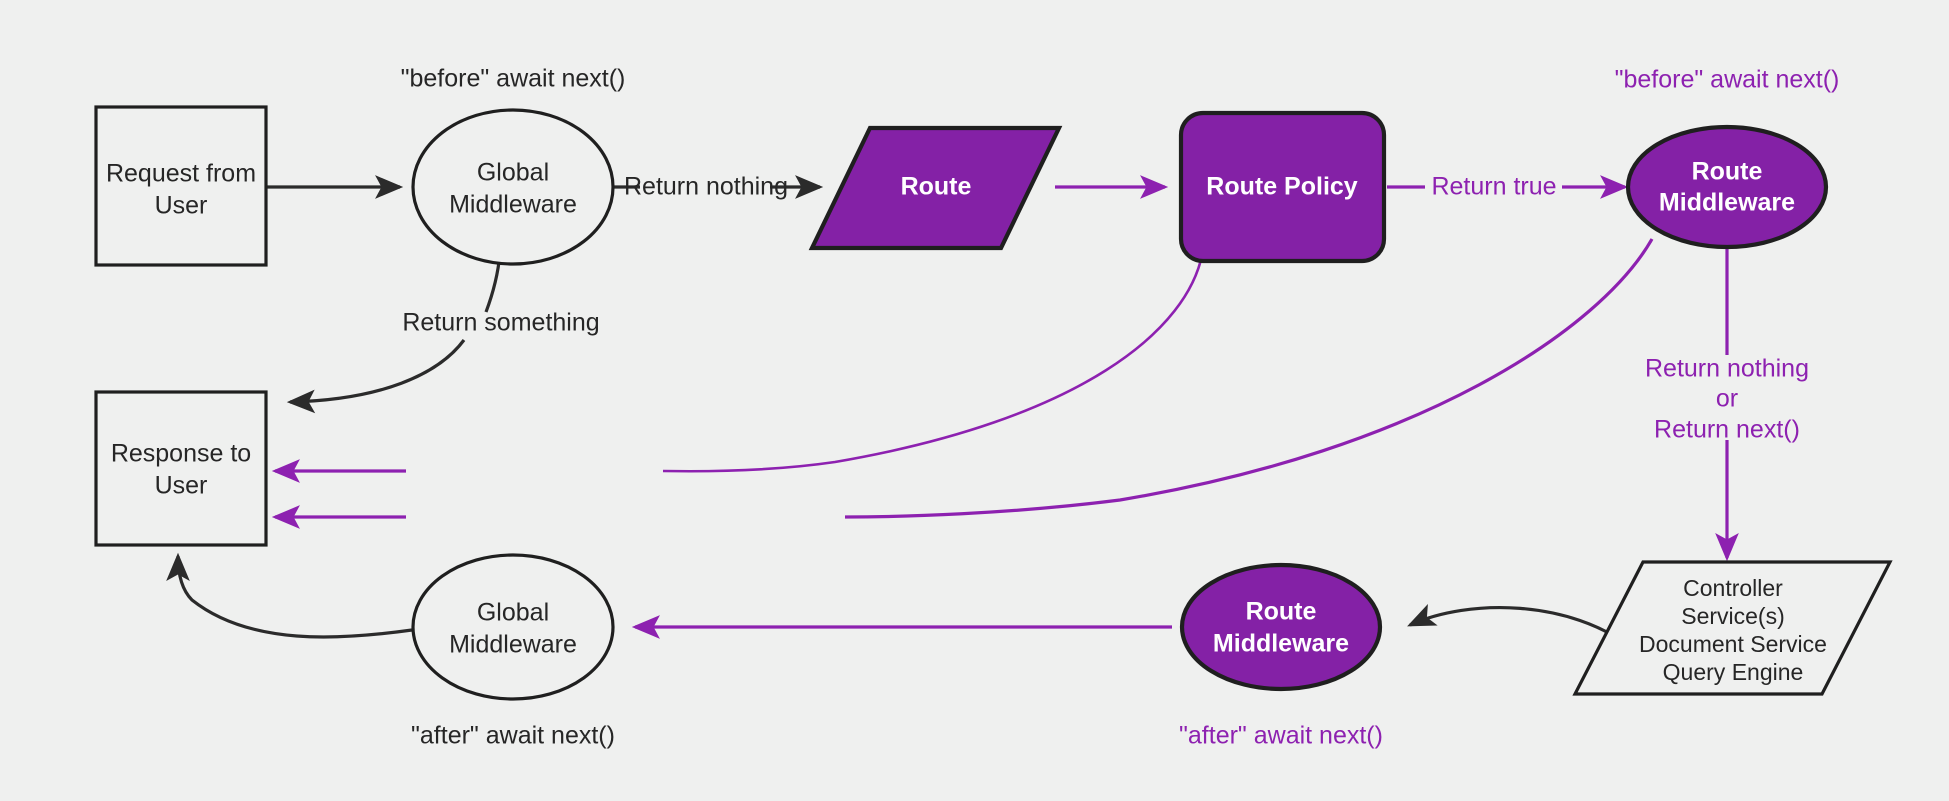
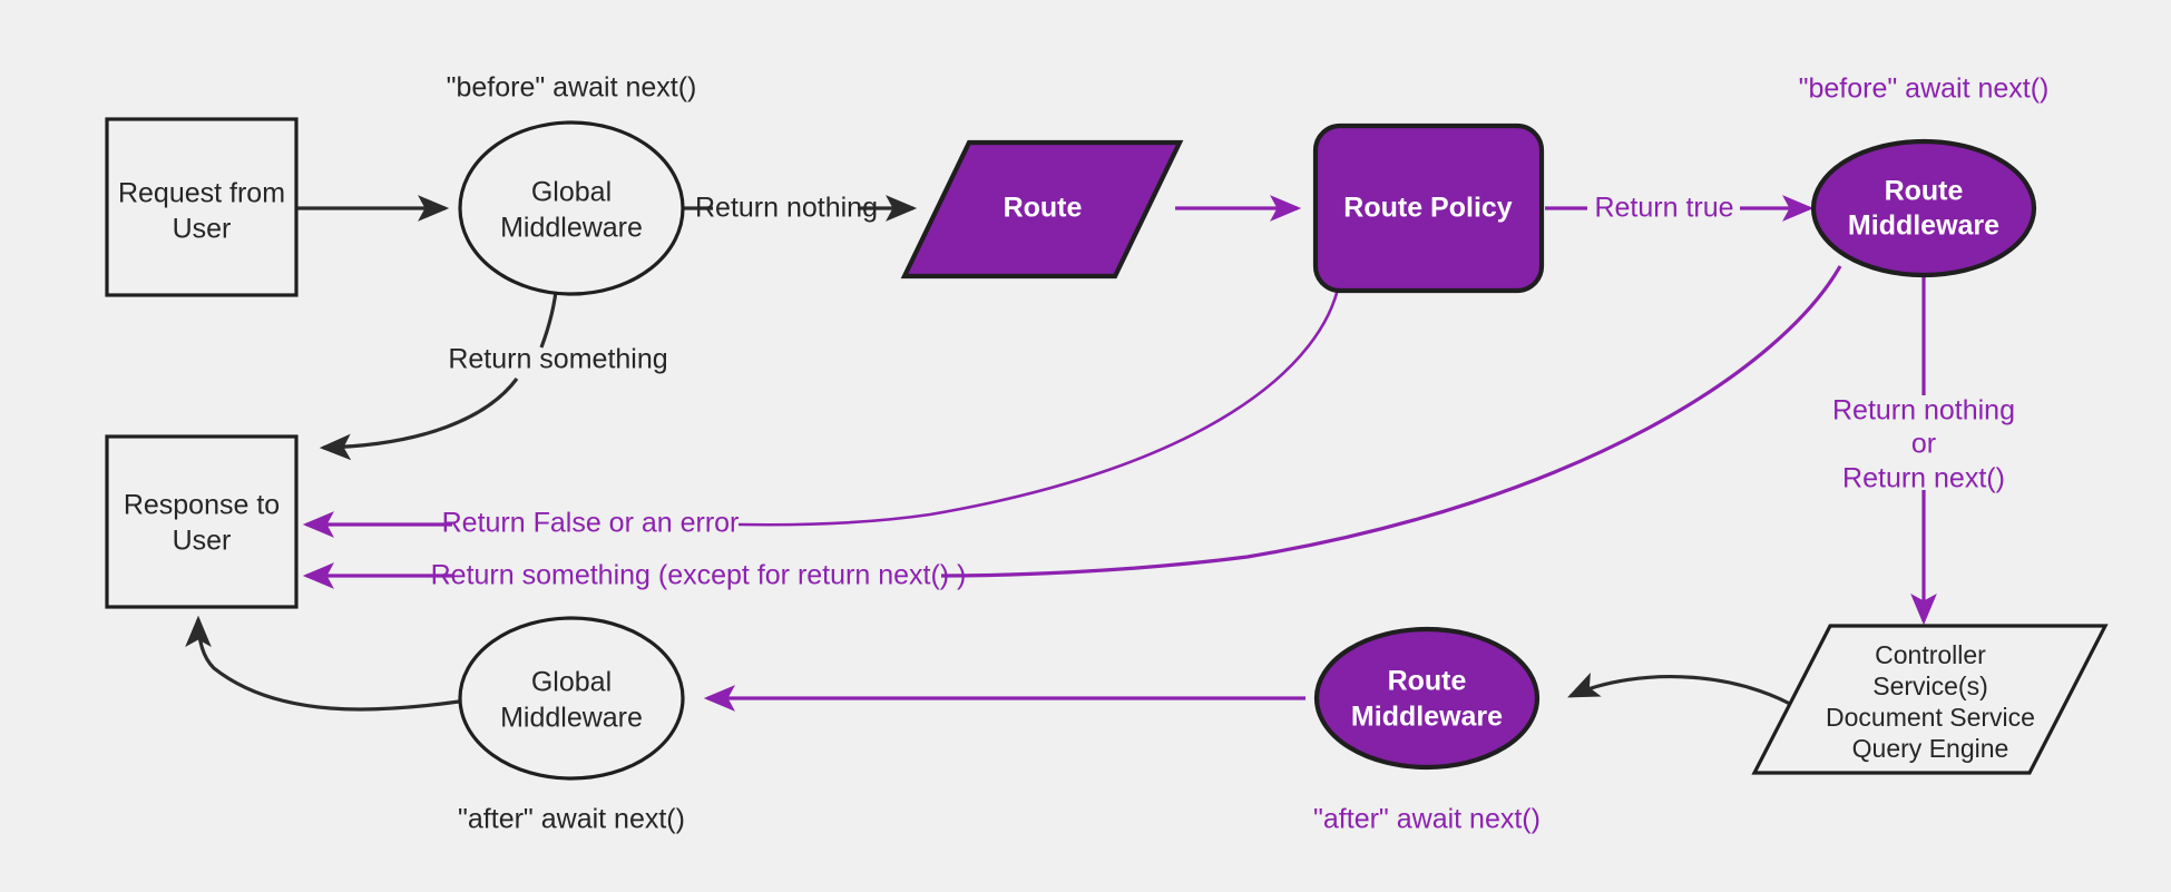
  Request from
  User
  Global
  Middleware
  Route
  Route Policy
  Route
  Middleware
  Response to
  User
  Global
  Middleware
  Route
  Middleware
  Controller
  Service(s)
  Document Service
  Query Engine
  Return nothing
  Return something
  Return true
+ Return False or an error
+ Return something (except for return next() )
  Return nothing
  or
  Return next()
  "before" await next()
  "before" await next()
  "after" await next()
  "after" await next()
